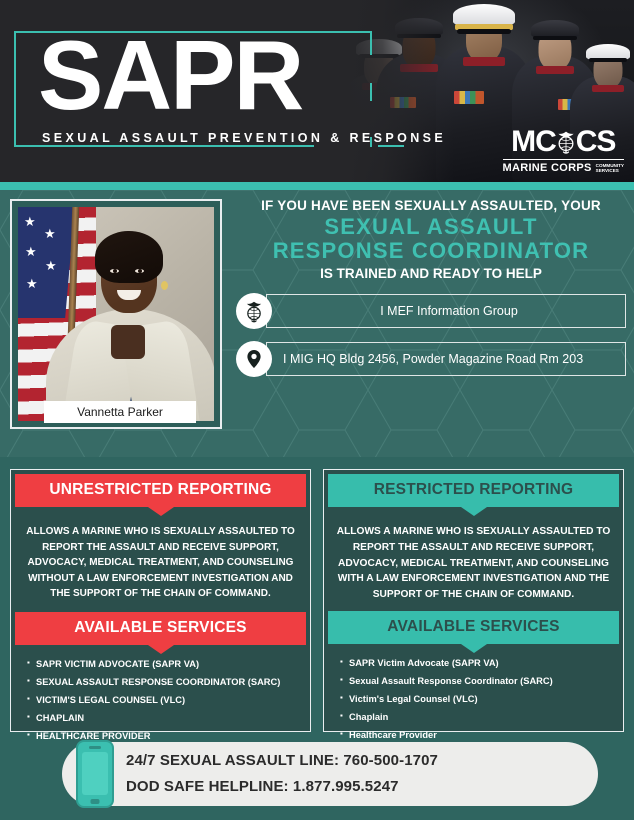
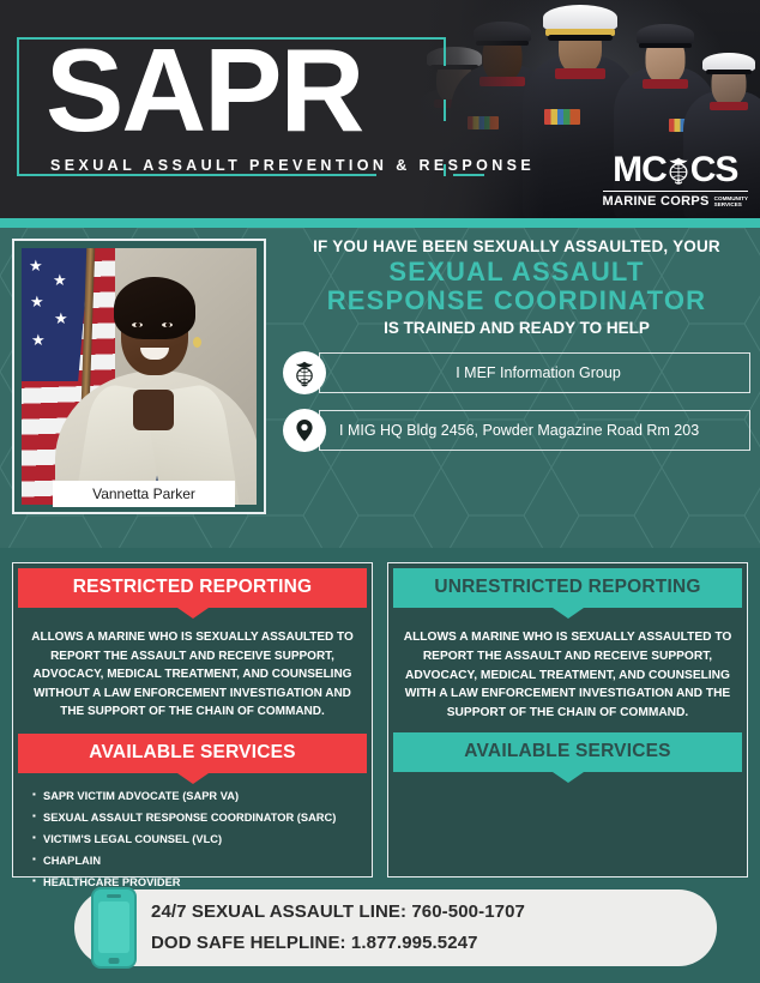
  SAPR
  SEXUAL ASSAULT PREVENTION & RESPONSE
  MC
  CS
  MARINE CORPS
  ★
  ★
  ★
  ★
  ★
  Vannetta Parker
  IF YOU HAVE BEEN SEXUALLY ASSAULTED, YOUR
  SEXUAL ASSAULT
  RESPONSE COORDINATOR
  IS TRAINED AND READY TO HELP
  I MEF Information Group
  I MIG HQ Bldg 2456, Powder Magazine Road Rm 203
- UNRESTRICTED REPORTING
+ RESTRICTED REPORTING
  ALLOWS A MARINE WHO IS SEXUALLY ASSAULTED TO REPORT THE ASSAULT AND RECEIVE SUPPORT, ADVOCACY, MEDICAL TREATMENT, AND COUNSELING WITHOUT A LAW ENFORCEMENT INVESTIGATION AND THE SUPPORT OF THE CHAIN OF COMMAND.
  AVAILABLE SERVICES
  SAPR VICTIM ADVOCATE (SAPR VA)
  SEXUAL ASSAULT RESPONSE COORDINATOR (SARC)
  VICTIM'S LEGAL COUNSEL (VLC)
  CHAPLAIN
  HEALTHCARE PROVIDER
- RESTRICTED REPORTING
+ UNRESTRICTED REPORTING
  ALLOWS A MARINE WHO IS SEXUALLY ASSAULTED TO REPORT THE ASSAULT AND RECEIVE SUPPORT, ADVOCACY, MEDICAL TREATMENT, AND COUNSELING WITH A LAW ENFORCEMENT INVESTIGATION AND THE SUPPORT OF THE CHAIN OF COMMAND.
  AVAILABLE SERVICES
- SAPR Victim Advocate (SAPR VA)
- Sexual Assault Response Coordinator (SARC)
- Victim's Legal Counsel (VLC)
- Chaplain
- Healthcare Provider
  24/7 SEXUAL ASSAULT LINE: 760-500-1707
  DOD SAFE HELPLINE: 1.877.995.5247
